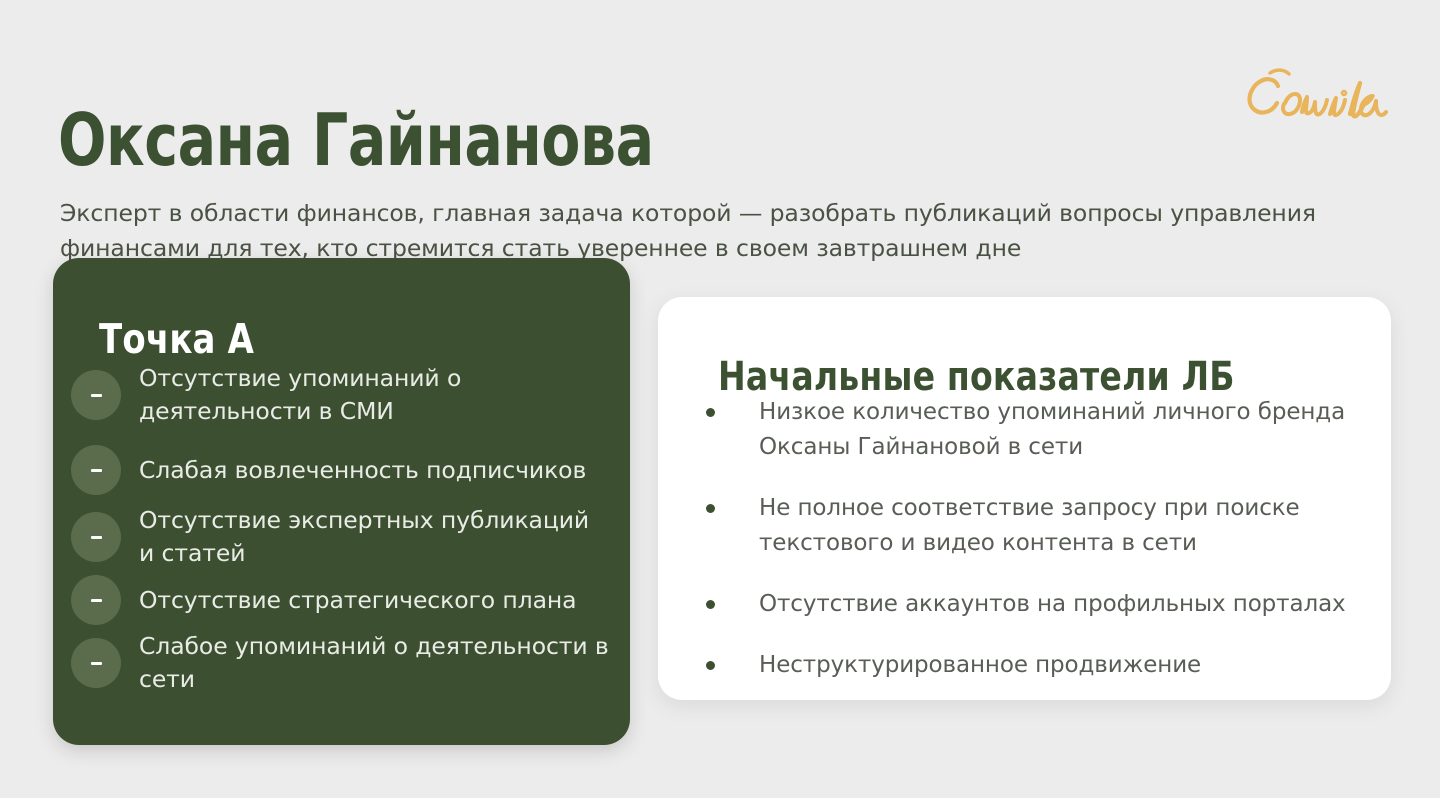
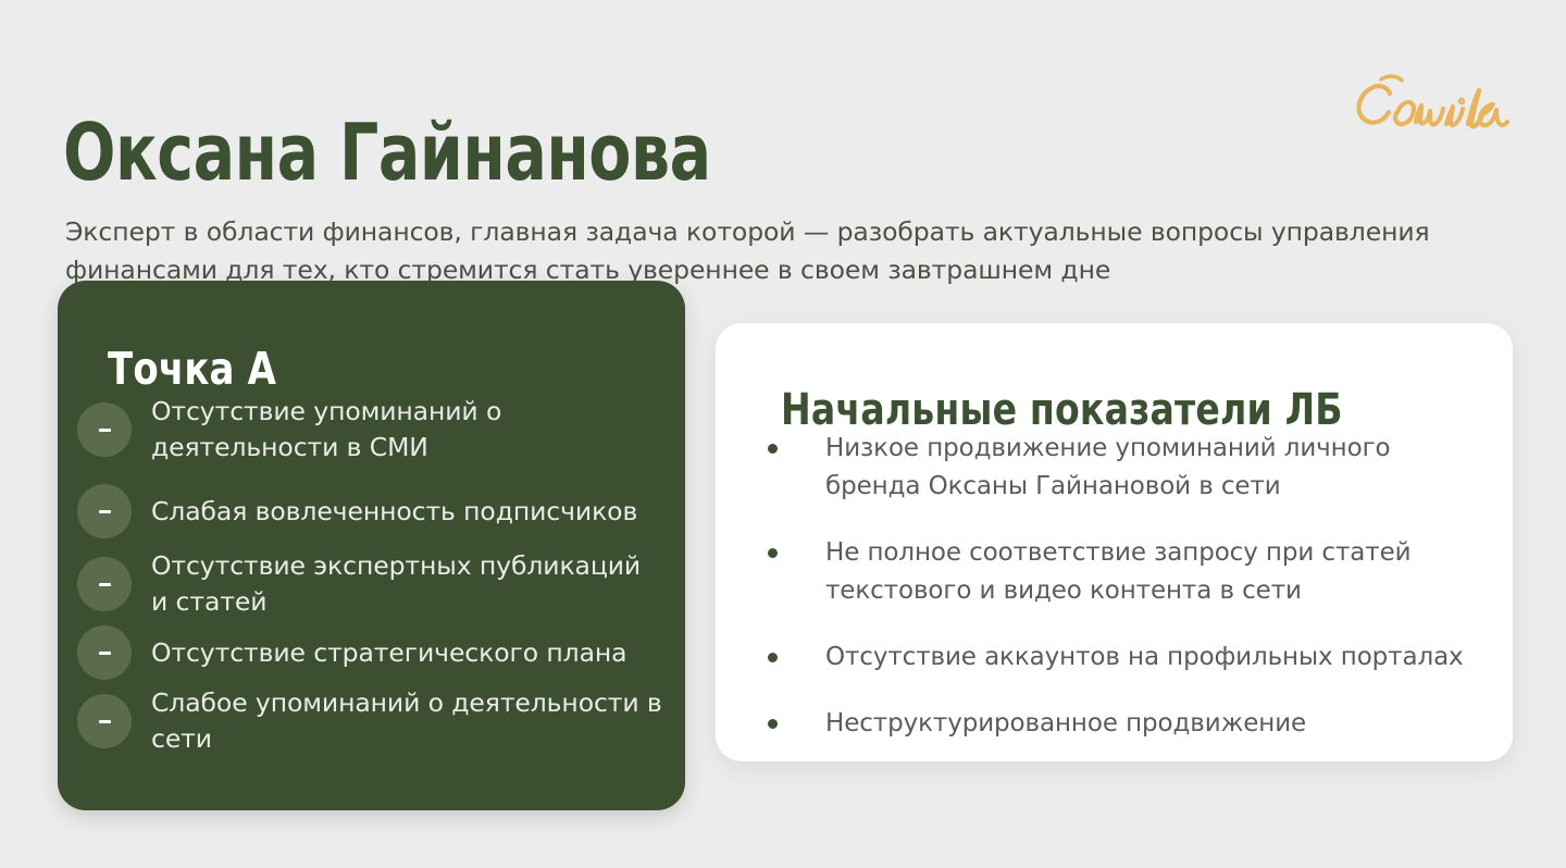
  Оксана Гайнанова
- Эксперт в области финансов, главная задача которой — разобрать публикаций вопросы управления финансами для тех, кто стремится стать увереннее в своем завтрашнем дне
+ Эксперт в области финансов, главная задача которой — разобрать актуальные вопросы управления финансами для тех, кто стремится стать увереннее в своем завтрашнем дне
  Точка А
  Отсутствие упоминаний о деятельности в СМИ
  Слабая вовлеченность подписчиков
  Отсутствие экспертных публикаций и статей
  Отсутствие стратегического плана
  Слабое упоминаний о деятельности в сети
  Начальные показатели ЛБ
- Низкое количество упоминаний личного бренда Оксаны Гайнановой в сети
+ Низкое продвижение упоминаний личного бренда Оксаны Гайнановой в сети
- Не полное соответствие запросу при поиске текстового и видео контента в сети
+ Не полное соответствие запросу при статей текстового и видео контента в сети
  Отсутствие аккаунтов на профильных порталах
  Неструктурированное продвижение
